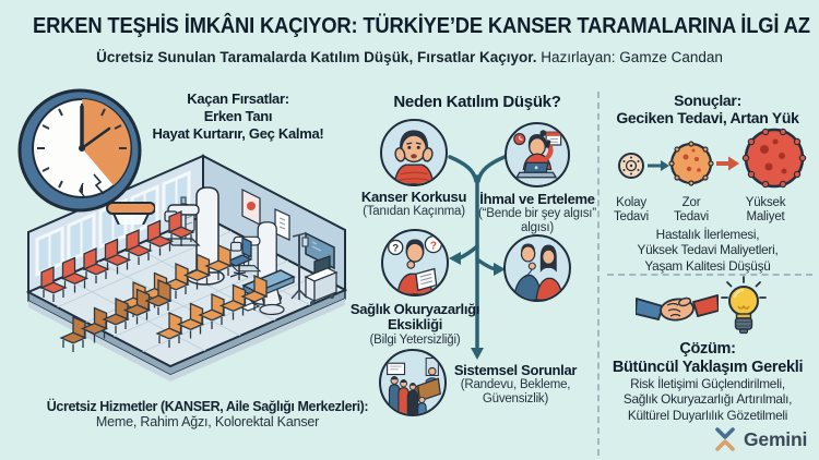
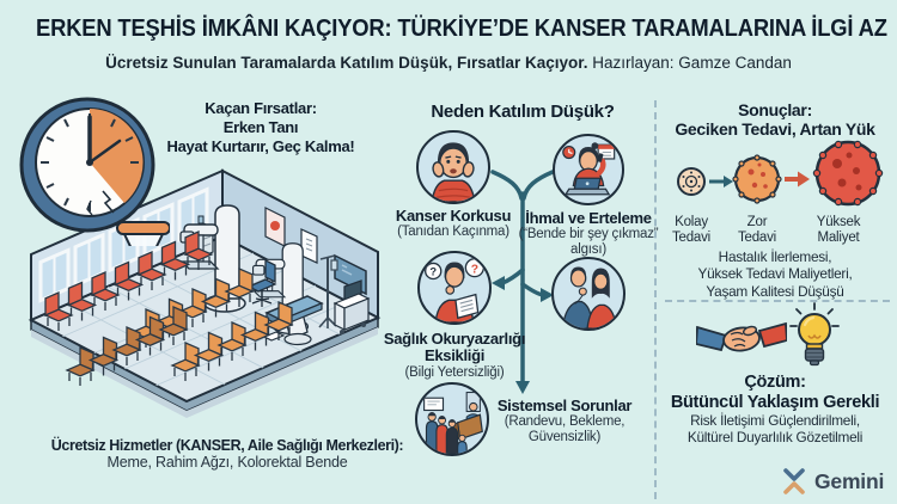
  ERKEN TEŞHİS İMKÂNI KAÇIYOR: TÜRKİYE’DE KANSER TARAMALARINA İLGİ AZ
  Ücretsiz Sunulan Taramalarda Katılım Düşük, Fırsatlar Kaçıyor. Hazırlayan: Gamze Candan
  Kaçan Fırsatlar:
  Erken Tanı
  Hayat Kurtarır, Geç Kalma!
  Ücretsiz Hizmetler (KANSER, Aile Sağlığı Merkezleri):
- Meme, Rahim Ağzı, Kolorektal Kanser
+ Meme, Rahim Ağzı, Kolorektal Bende
  Neden Katılım Düşük?
  Kanser Korkusu
  (Tanıdan Kaçınma)
  İhmal ve Erteleme
- (“Bende bir şey algısı” algısı)
+ (“Bende bir şey çıkmaz” algısı)
  ?
  ?
  Sağlık Okuryazarlığı Eksikliği
  (Bilgi Yetersizliği)
  Sistemsel Sorunlar
  (Randevu, Bekleme, Güvensizlik)
  Sonuçlar:
  Geciken Tedavi, Artan Yük
  Kolay
  Tedavi
  Zor
  Tedavi
  Yüksek
  Maliyet
  Hastalık İlerlemesi,
  Yüksek Tedavi Maliyetleri,
  Yaşam Kalitesi Düşüşü
  Çözüm:
  Bütüncül Yaklaşım Gerekli
  Risk İletişimi Güçlendirilmeli,
- Sağlık Okuryazarlığı Artırılmalı,
  Kültürel Duyarlılık Gözetilmeli
  Gemini
